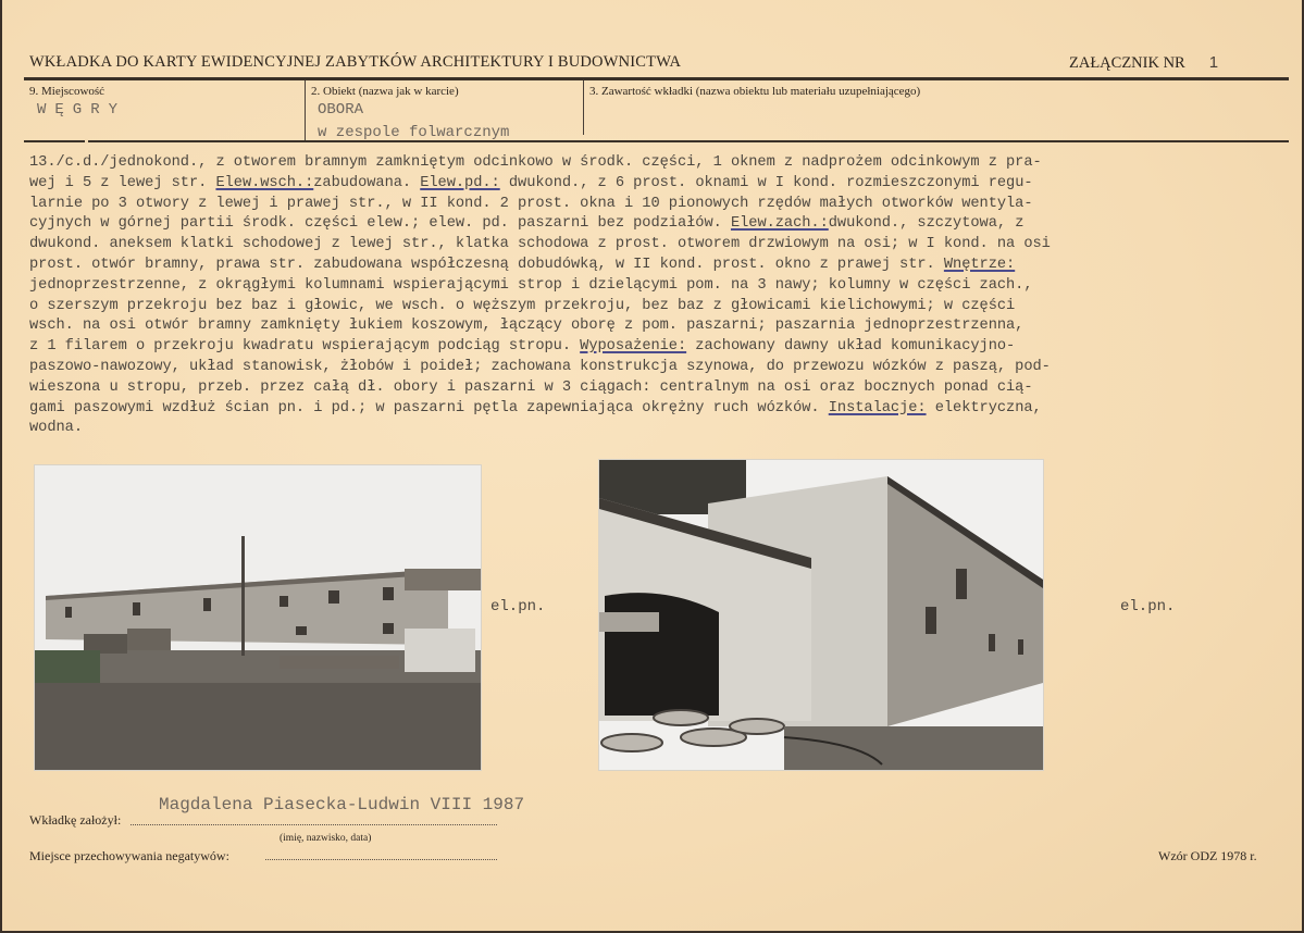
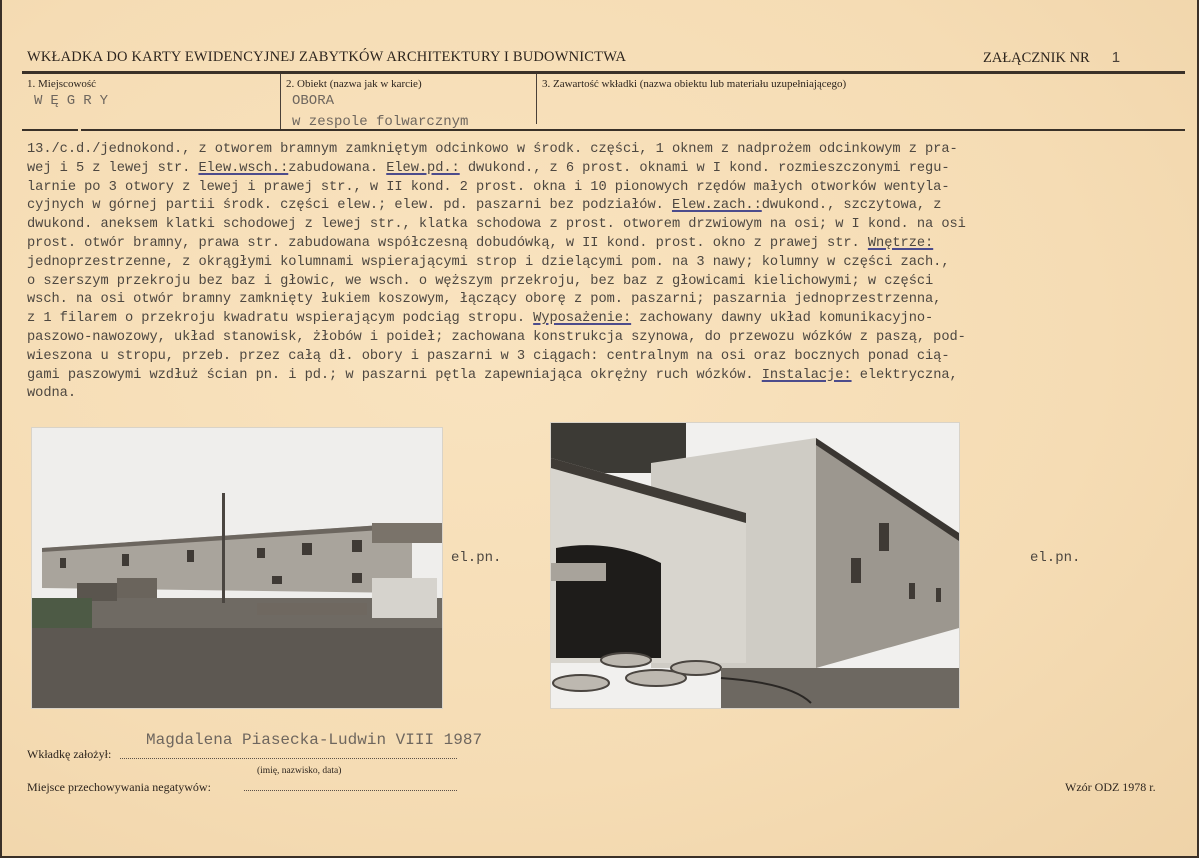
  WKŁADKA DO KARTY EWIDENCYJNEJ ZABYTKÓW ARCHITEKTURY I BUDOWNICTWA
  ZAŁĄCZNIK NR 1
- 9. Miejscowość
+ 1. Miejscowość
  WĘGRY
  2. Obiekt (nazwa jak w karcie)
  OBORA
  w zespole folwarcznym
  3. Zawartość wkładki (nazwa obiektu lub materiału uzupełniającego)
  13./c.d./jednokond., z otworem bramnym zamkniętym odcinkowo w środk. części, 1 oknem z nadprożem odcinkowym z pra- wej i 5 z lewej str. Elew.wsch.:zabudowana. Elew.pd.: dwukond., z 6 prost. oknami w I kond. rozmieszczonymi regu- larnie po 3 otwory z lewej i prawej str., w II kond. 2 prost. okna i 10 pionowych rzędów małych otworków wentyla- cyjnych w górnej partii środk. części elew.; elew. pd. paszarni bez podziałów. Elew.zach.:dwukond., szczytowa, z dwukond. aneksem klatki schodowej z lewej str., klatka schodowa z prost. otworem drzwiowym na osi; w I kond. na osi prost. otwór bramny, prawa str. zabudowana współczesną dobudówką, w II kond. prost. okno z prawej str. Wnętrze: jednoprzestrzenne, z okrągłymi kolumnami wspierającymi strop i dzielącymi pom. na 3 nawy; kolumny w części zach., o szerszym przekroju bez baz i głowic, we wsch. o węższym przekroju, bez baz z głowicami kielichowymi; w części wsch. na osi otwór bramny zamknięty łukiem koszowym, łączący oborę z pom. paszarni; paszarnia jednoprzestrzenna, z 1 filarem o przekroju kwadratu wspierającym podciąg stropu. Wyposażenie: zachowany dawny układ komunikacyjno- paszowo-nawozowy, układ stanowisk, żłobów i poideł; zachowana konstrukcja szynowa, do przewozu wózków z paszą, pod- wieszona u stropu, przeb. przez całą dł. obory i paszarni w 3 ciągach: centralnym na osi oraz bocznych ponad cią- gami paszowymi wzdłuż ścian pn. i pd.; w paszarni pętla zapewniająca okrężny ruch wózków. Instalacje: elektryczna, wodna.
  el.pn.
  el.pn.
  Magdalena Piasecka-Ludwin VIII 1987
  Wkładkę założył:
  (imię, nazwisko, data)
  Miejsce przechowywania negatywów:
  Wzór ODZ 1978 r.
